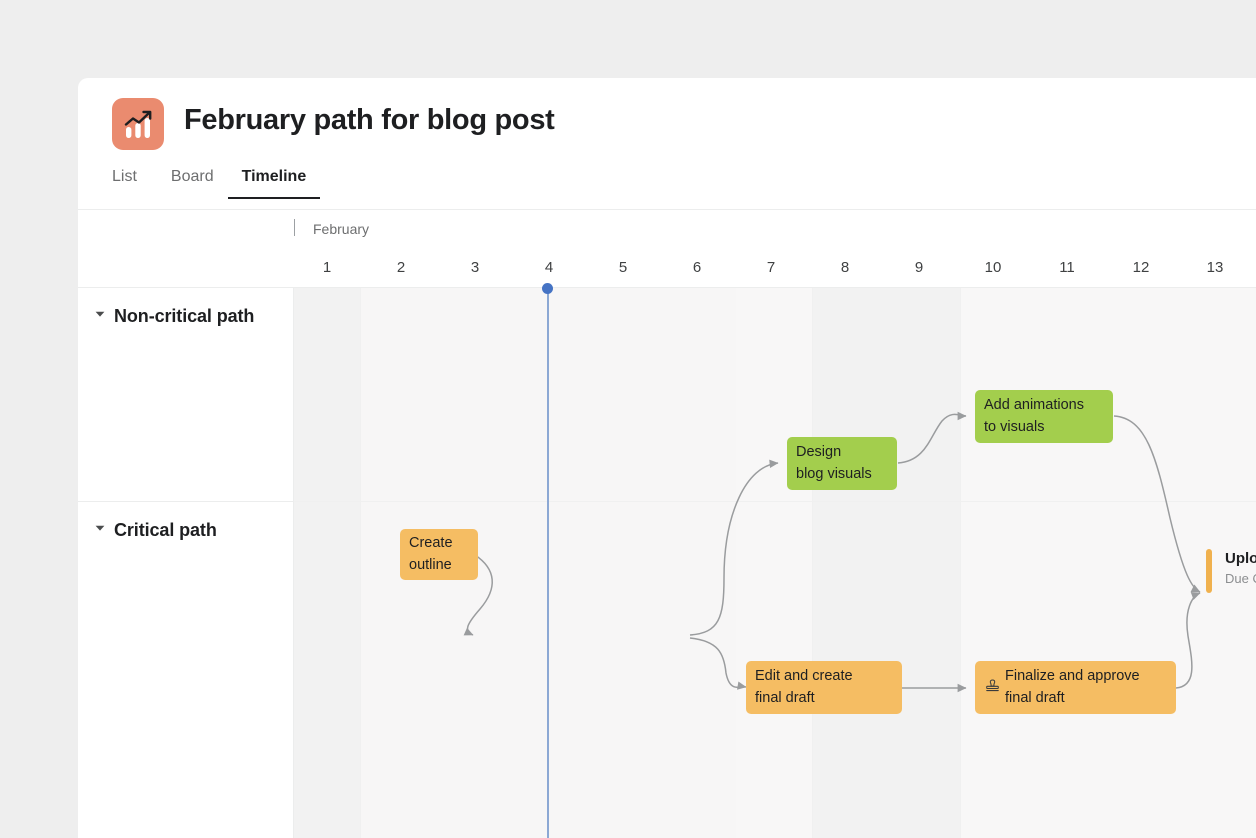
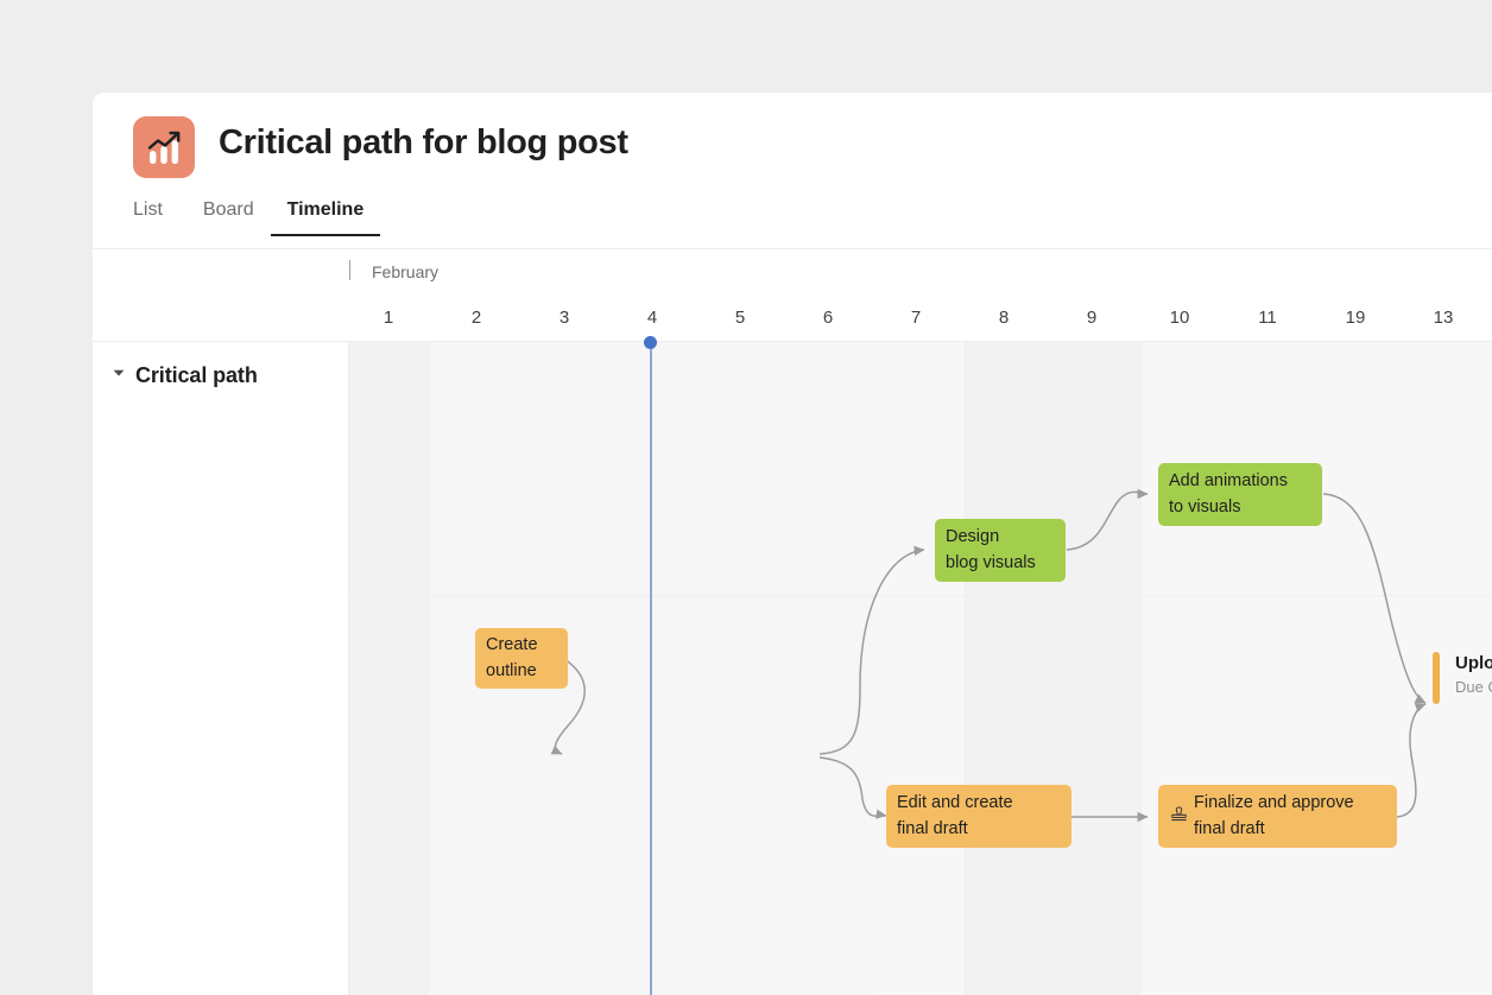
- February path for blog post
+ Critical path for blog post
  List
  Board
  Timeline
  February
  1
  2
  3
  4
  5
  6
  7
  8
  9
  10
  11
- 12
+ 19
  13
  Design
  blog visuals
  Add animations
  to visuals
  Create
  outline
  Edit and create
  final draft
  Finalize and approve
  final draft
- Non-critical path
  Critical path
